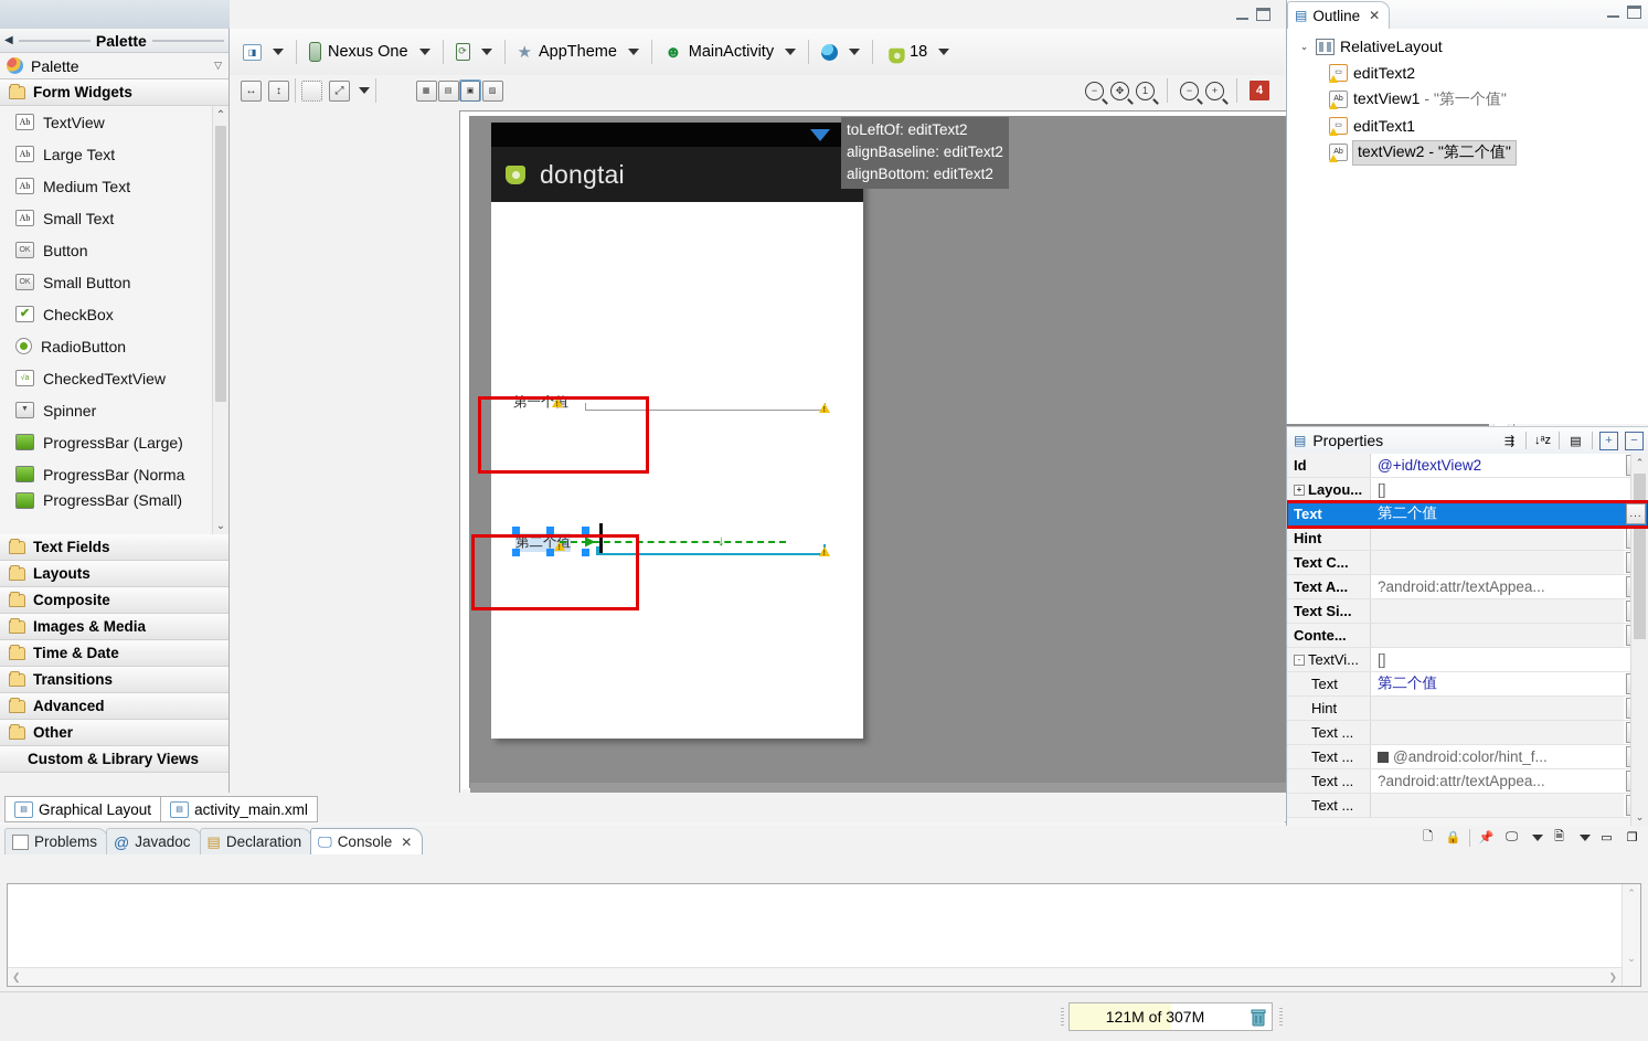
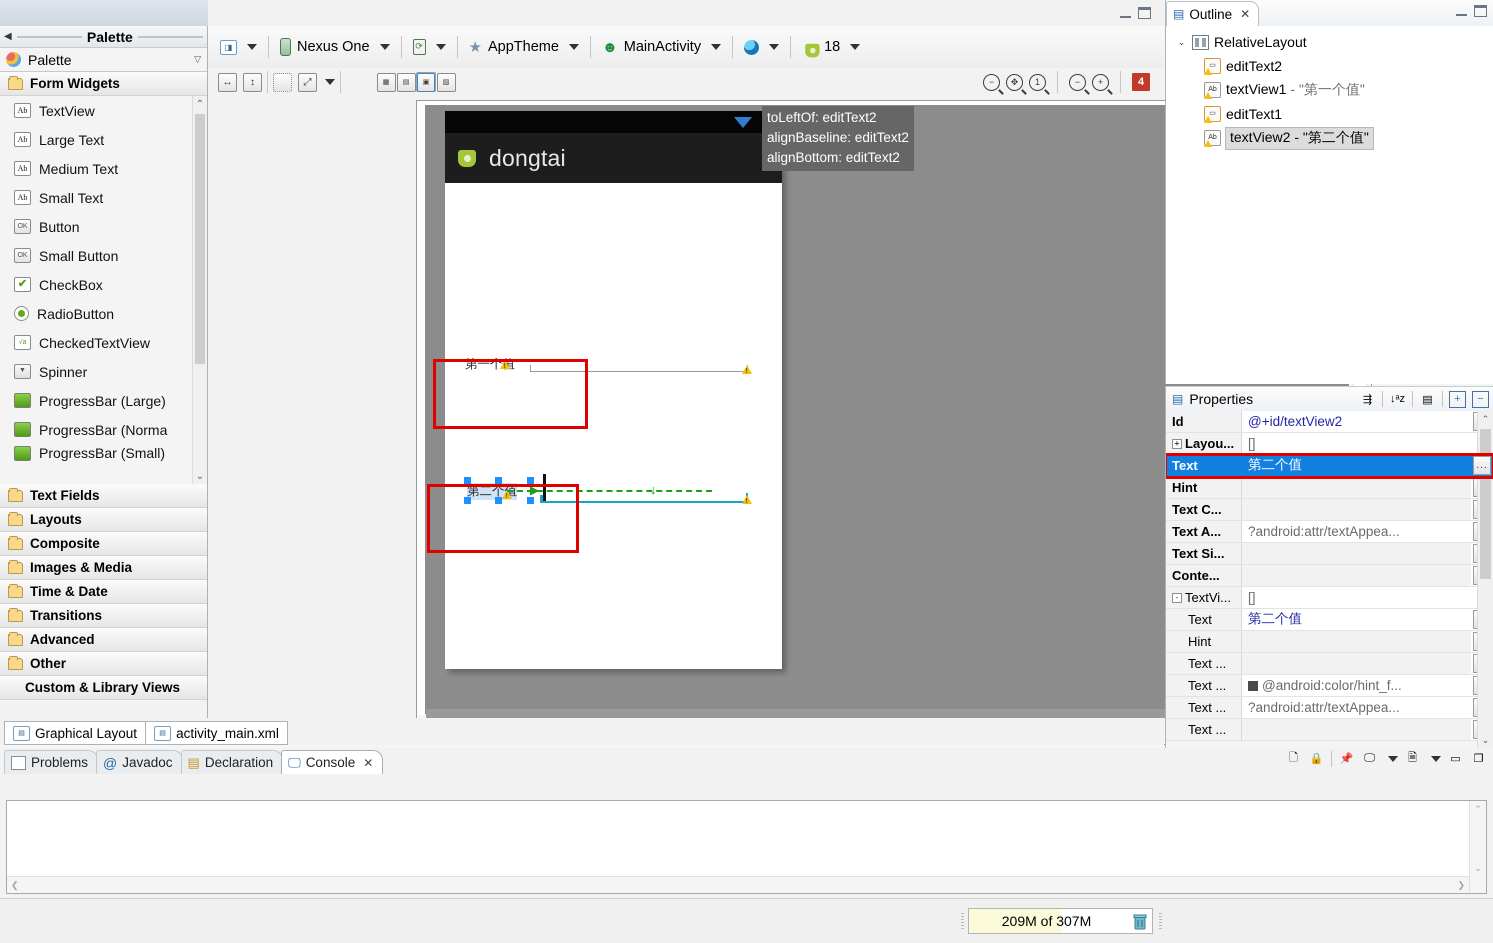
  ◀
  Palette
  Palette
  ▽
  Form Widgets
  Ab
  TextView
  Ab
  Large Text
  Ab
  Medium Text
  Ab
  Small Text
  Button
  Small Button
  ✔
  CheckBox
  RadioButton
  CheckedTextView
  Spinner
  ProgressBar (Large)
  ProgressBar (Norma
  ProgressBar (Small)
  ⌃
  ⌄
  Text Fields
  Layouts
  Composite
  Images & Media
  Time & Date
  Transitions
  Advanced
  Other
  Custom & Library Views
  ◨
  Nexus One
  ⟳
  ★
  AppTheme
  ☻
  MainActivity
  18
  ↔
  ↕
  ⤢
  −
  ✥
  1
  −
  +
  4
  dongtai
  第一个值
  第二个值
  ▶
  ↓
  toLeftOf: editText2
  alignBaseline: editText2
  alignBottom: editText2
  ▤
  Graphical Layout
  ▤
  activity_main.xml
  Problems
  @
  Javadoc
  ▤
  Declaration
  🖵
  Console
  ✕
  🗋
  🔒
  📌
  🖵
  🗎
  ▭
  ❐
  ⌃
  ⌄
  ❮
  ❯
  ▤
  Outline
  ✕
  ⌄
  RelativeLayout
  editText2
  textView1 - "第一个值"
  editText1
  textView2 - "第二个值"
  ▤
  Properties
  ⇶
  ↓ᵃz
  ▤
  +
  −
  Id
  @+id/textView2
  +
  Layou...
  []
  Text
  第二个值
  ...
  Hint
  Text C...
  Text A...
  ?android:attr/textAppea...
  Text Si...
  Conte...
  -
  TextVi...
  []
  Text
  第二个值
  Hint
  Text ...
  Text ...
  @android:color/hint_f...
  Text ...
  ?android:attr/textAppea...
  Text ...
  ⌃
  ⌄
- 121M of 307M
+ 209M of 307M
